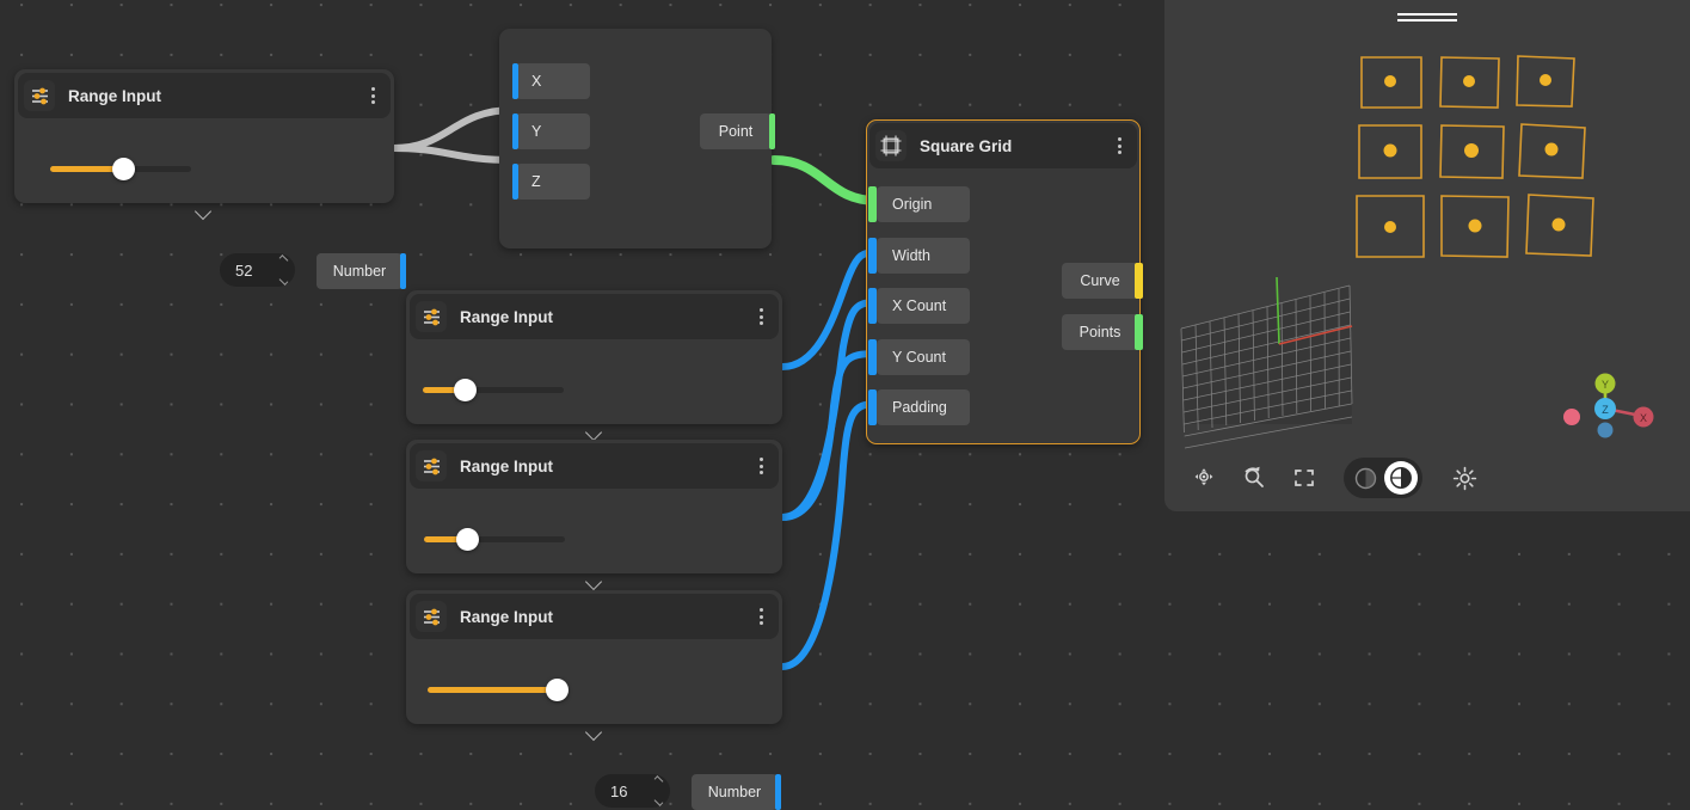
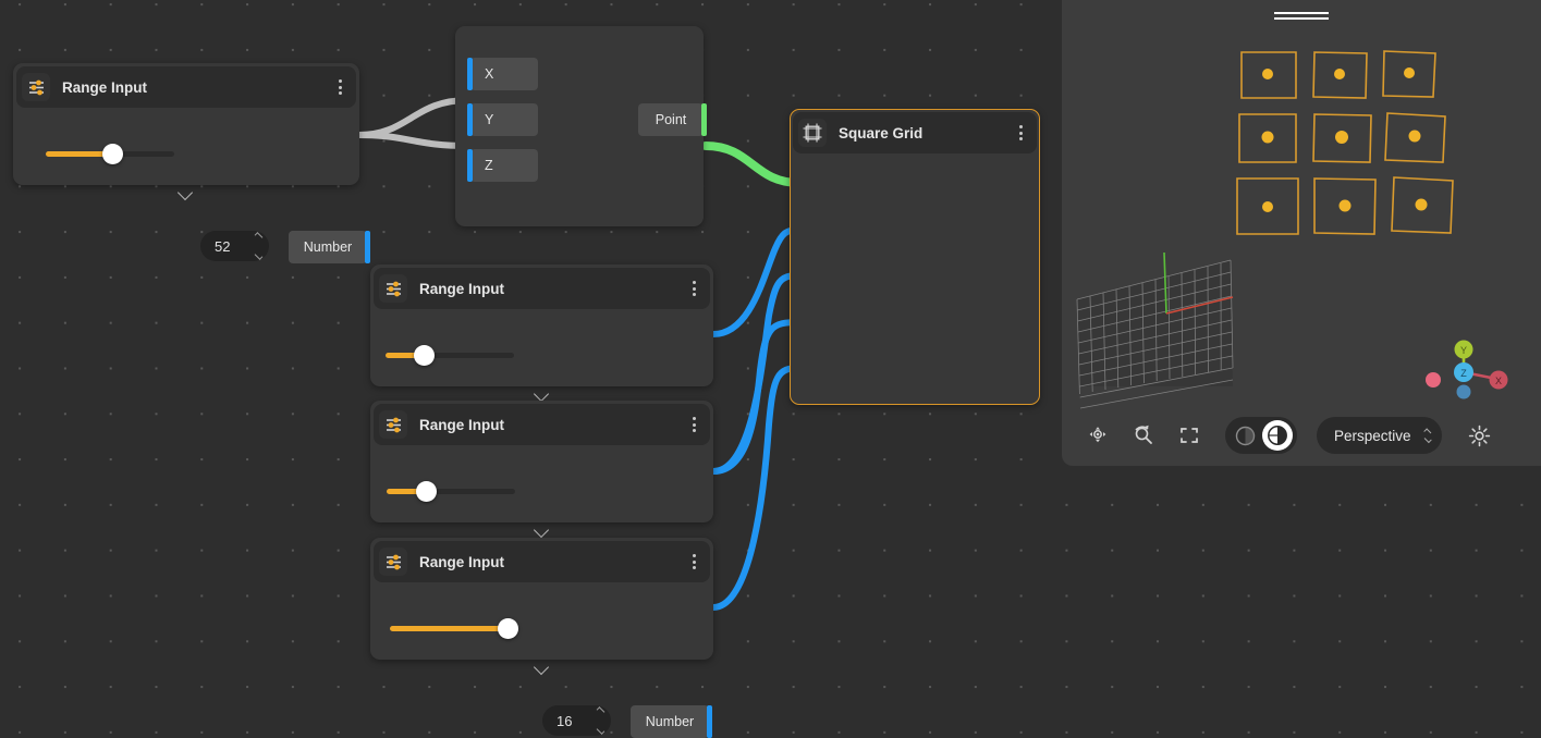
  Range Input
  52
  Number
  X
  Y
  Z
  Point
  Square Grid
- Origin
- Width
- X Count
- Y Count
- Padding
- Curve
- Points
  Range Input
  Range Input
  Range Input
  16
  Number
  Y
  X
  Z
+ Perspective
